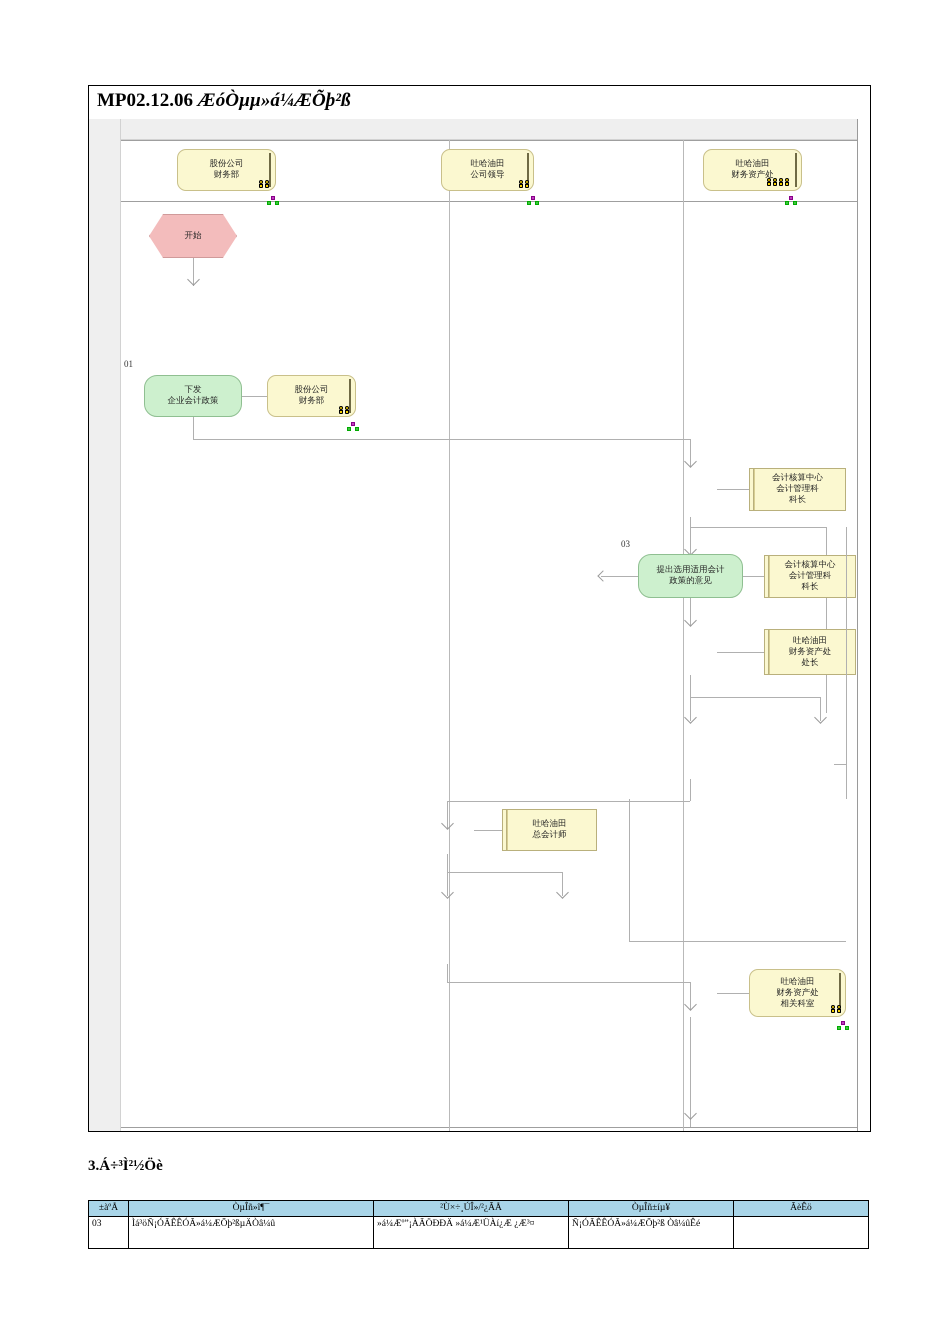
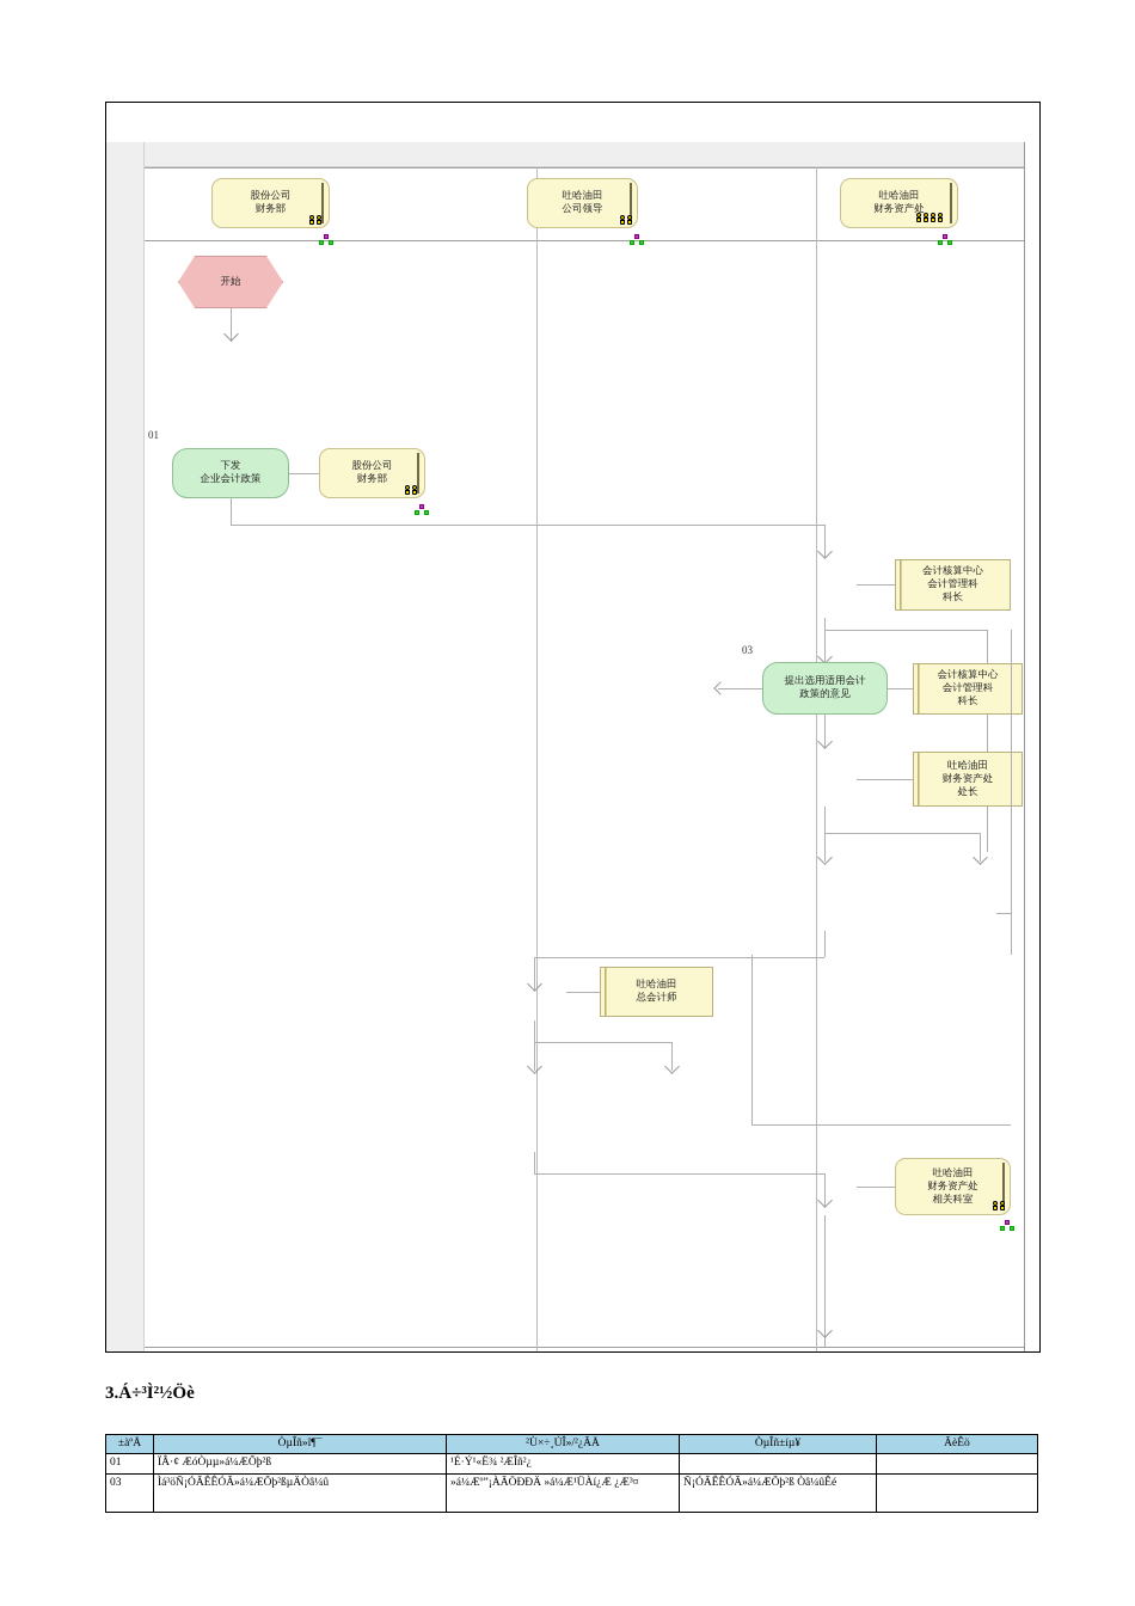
- MP02.12.06 ÆóÒµµ»á¼ÆÕþ²ß
  股份公司
  财务部
  吐哈油田
  公司领导
  吐哈油田
  财务资产处
  开始
  01
  下发
  企业会计政策
  股份公司
  财务部
  会计核算中心
  会计管理科
  科长
  03
  提出选用适用会计
  政策的意见
  会计核算中心
  会计管理科
  科长
  吐哈油田
  财务资产处
  处长
  吐哈油田
  总会计师
  吐哈油田
  财务资产处
  相关科室
  3.Á÷³Ì²½Öè
  ±àºÅ	ÒµÎñ»î¶¯	²Ù×÷¸ÚÎ»/²¿ÃÅ	ÒµÎñ±íµ¥	ÃèÊö
+ 01	ÏÂ·¢ ÆóÒµµ»á¼ÆÕþ²ß	¹É·Ý¹«Ë¾ ²ÆÎñ²¿
  03	Ìá³öÑ¡ÓÃÊÊÓÃ»á¼ÆÕþ²ßµÄÒâ¼û	»á¼Æºˮ¡ÀÃÖÐÐÄ »á¼Æ¹ÜÀí¿Æ ¿Æ³¤	Ñ¡ÓÃÊÊÓÃ»á¼ÆÕþ²ß Òâ¼ûÊé
